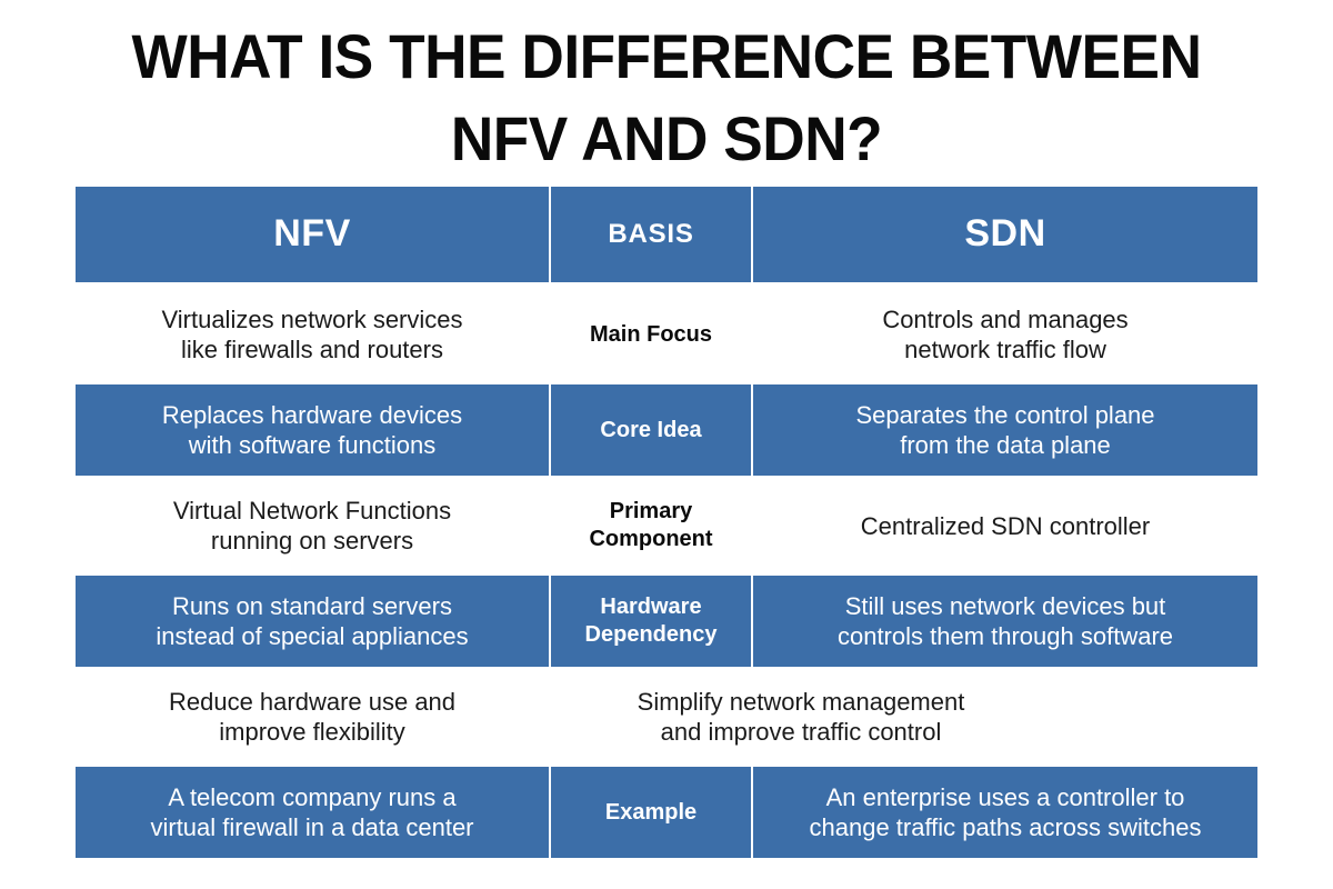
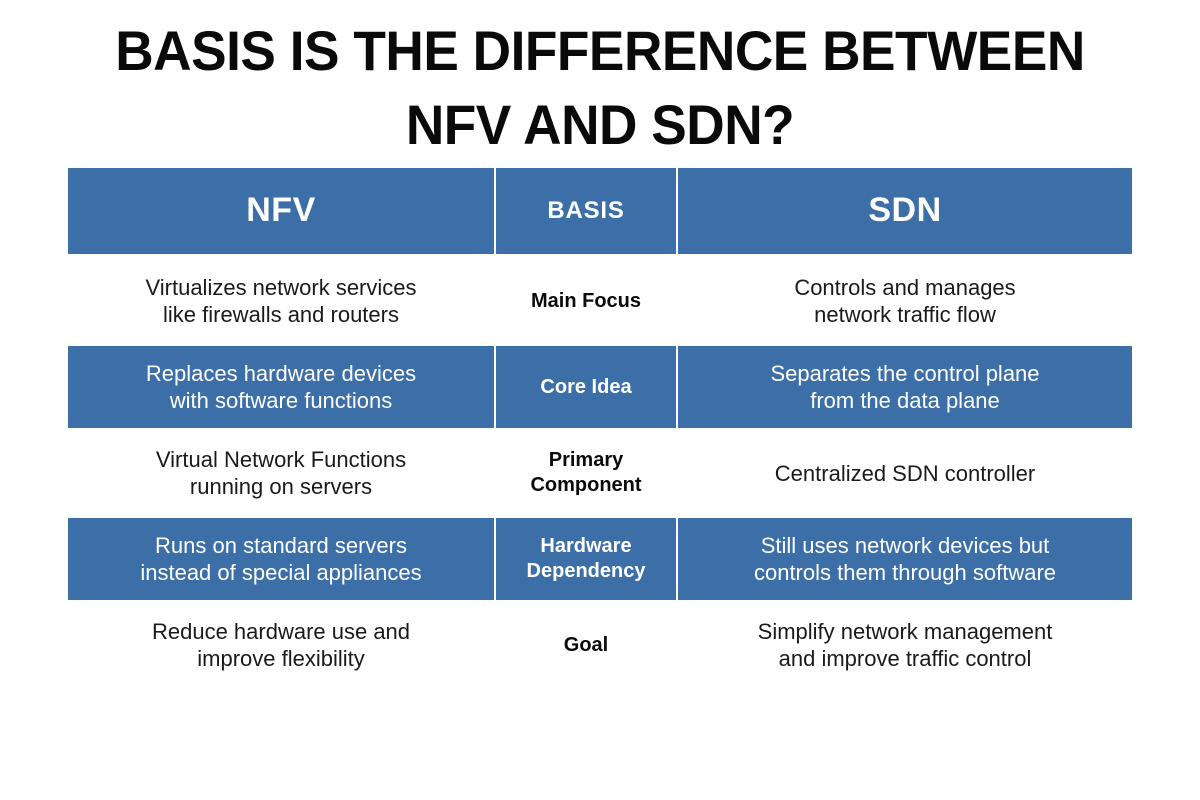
- WHAT IS THE DIFFERENCE BETWEEN
+ BASIS IS THE DIFFERENCE BETWEEN
  NFV AND SDN?
  NFV
  BASIS
  SDN
  Virtualizes network services
  like firewalls and routers
  Main Focus
  Controls and manages
  network traffic flow
  Replaces hardware devices
  with software functions
  Core Idea
  Separates the control plane
  from the data plane
  Virtual Network Functions
  running on servers
  Primary
  Component
  Centralized SDN controller
  Runs on standard servers
  instead of special appliances
  Hardware
  Dependency
  Still uses network devices but
  controls them through software
  Reduce hardware use and
  improve flexibility
+ Goal
  Simplify network management
  and improve traffic control
- A telecom company runs a
- virtual firewall in a data center
- Example
- An enterprise uses a controller to
- change traffic paths across switches
